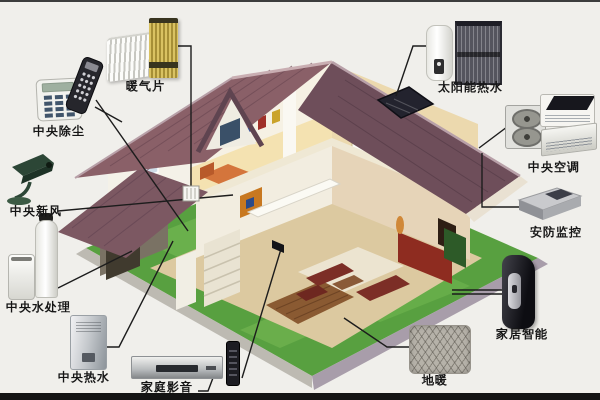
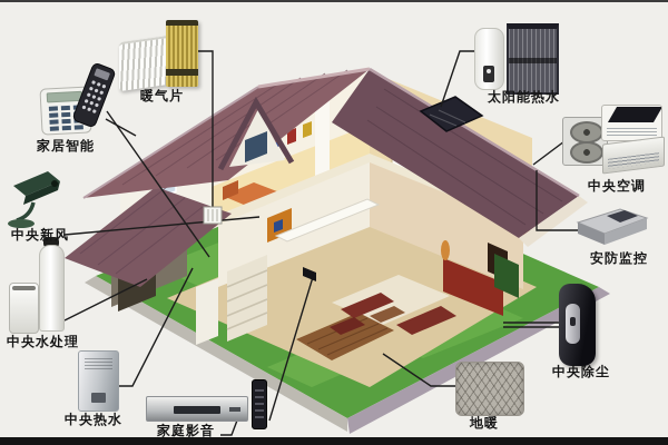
  暖气片
- 中央除尘
+ 家居智能
  中央新风
  中央水处理
  中央热水
  家庭影音
  地暖
- 家居智能
+ 中央除尘
  安防监控
  中央空调
  太阳能热水
